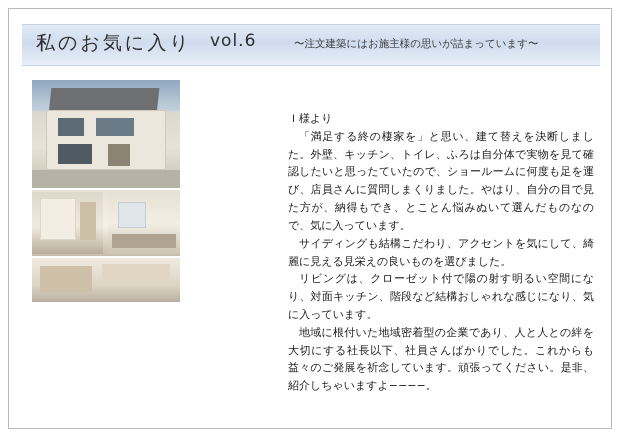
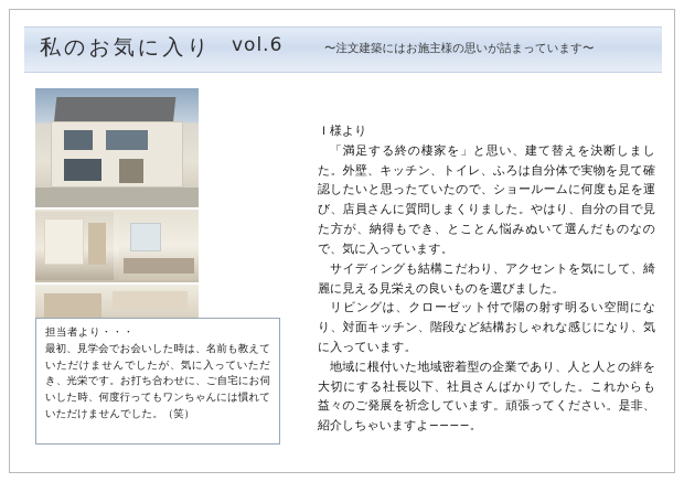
  私のお気に入り
  vol.6
  〜注文建築にはお施主様の思いが詰まっています〜
+ 担当者より・・・
+ 最初、見学会でお会いした時は、名前も教えていただけませんでしたが、気に入っていただき、光栄です。お打ち合わせに、ご自宅にお伺いした時、何度行ってもワンちゃんには慣れていただけませんでした。（笑）
  Ｉ様より
  「満足する終の棲家を」と思い、建て替えを決断しました。外壁、キッチン、トイレ、ふろは自分体で実物を見て確認したいと思ったていたので、ショールームに何度も足を運び、店員さんに質問しまくりました。やはり、自分の目で見た方が、納得もでき、とことん悩みぬいて選んだものなので、気に入っています。
  サイディングも結構こだわり、アクセントを気にして、綺麗に見える見栄えの良いものを選びました。
  リビングは、クローゼット付で陽の射す明るい空間になり、対面キッチン、階段など結構おしゃれな感じになり、気に入っています。
  地域に根付いた地域密着型の企業であり、人と人との絆を大切にする社長以下、社員さんばかりでした。これからも益々のご発展を祈念しています。頑張ってください。是非、紹介しちゃいますよ−−−−。
